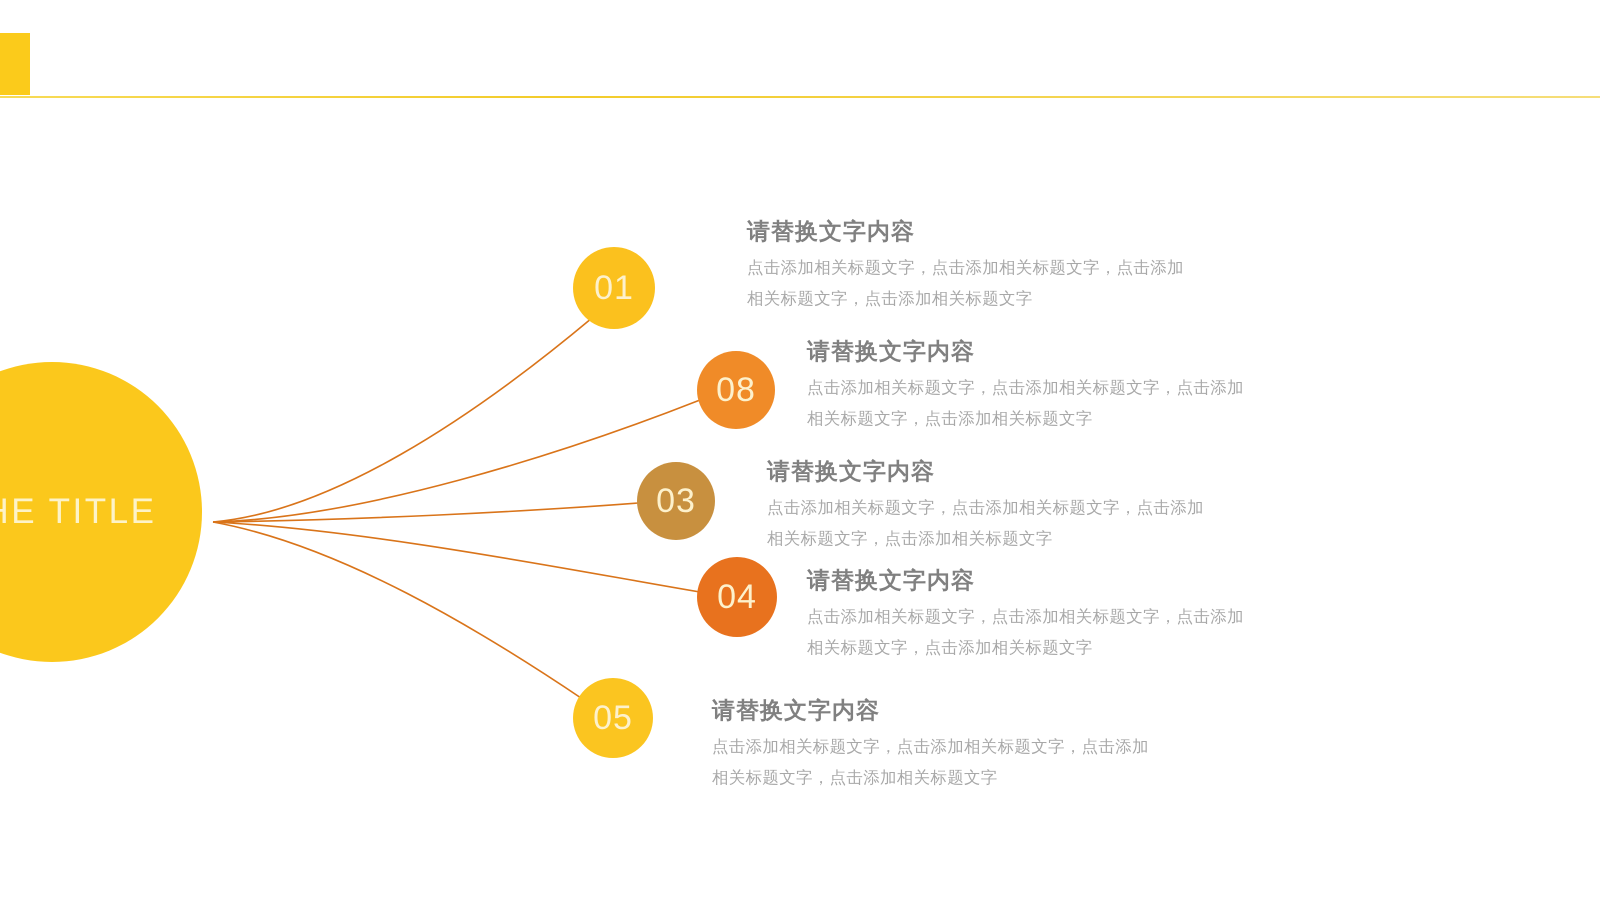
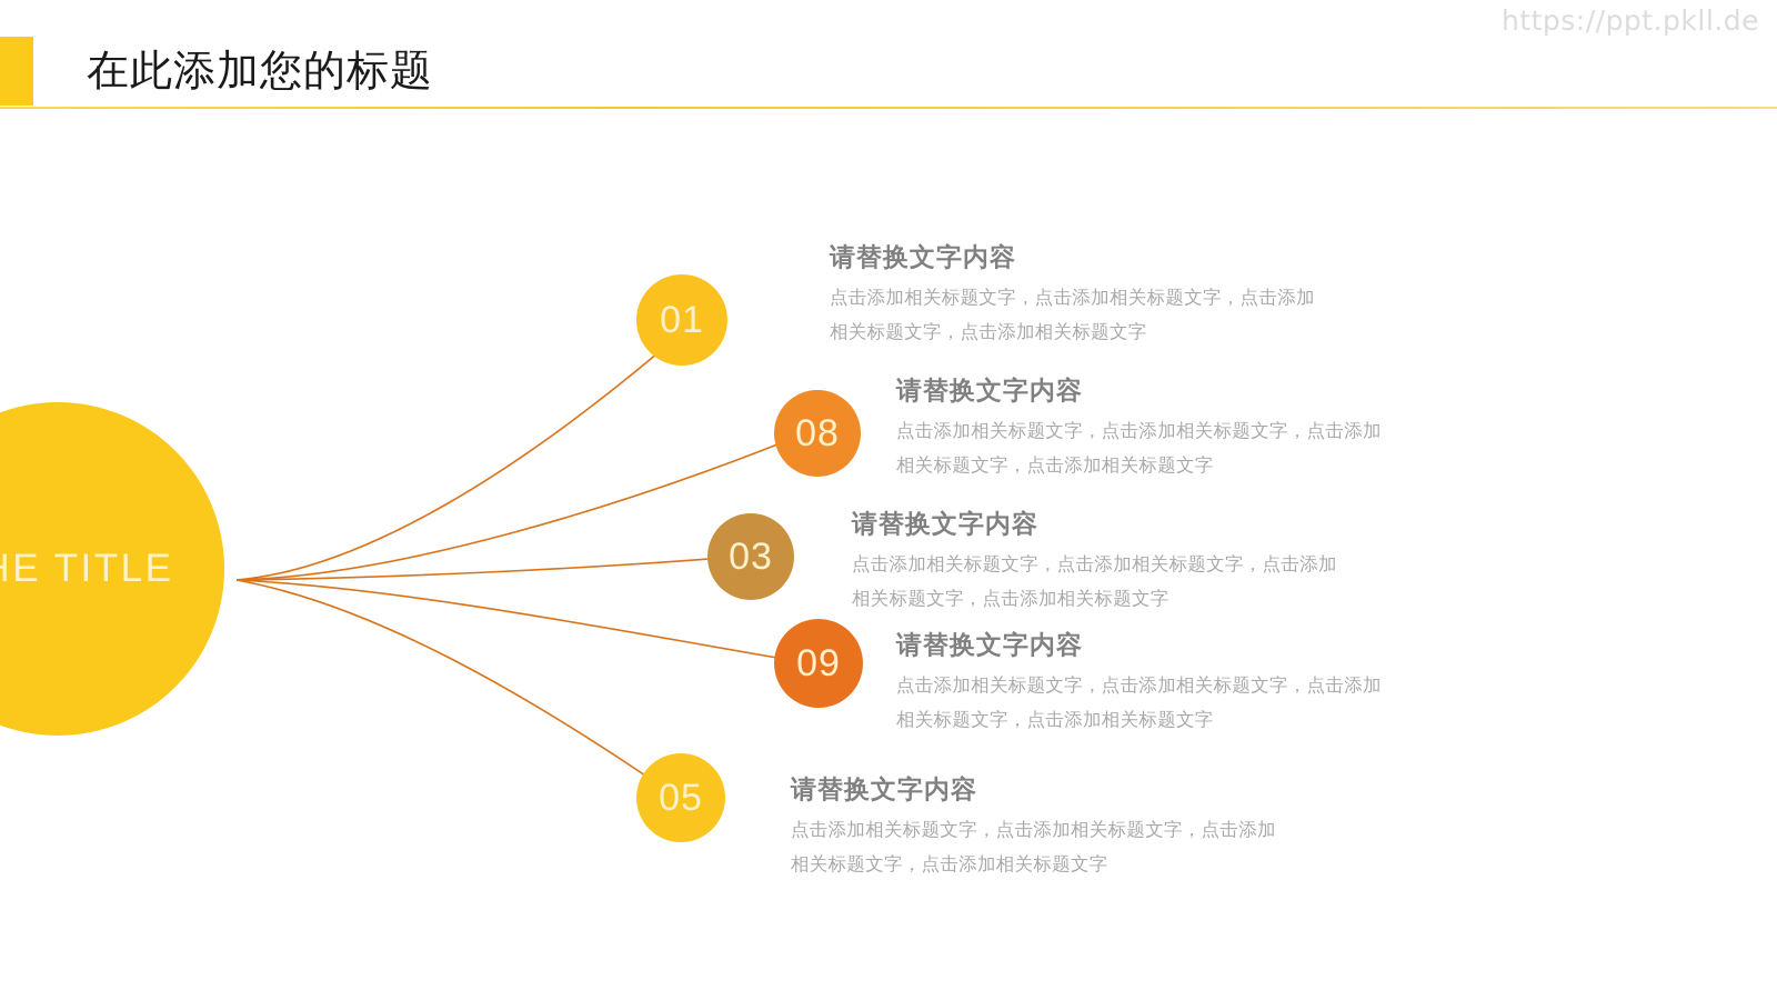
+ https://ppt.pkll.de
+ 在此添加您的标题
  E TITLE
  01
  请替换文字内容
  点击添加相关标题文字，点击添加相关标题文字，点击添加相关标题文字，点击添加相关标题文字
  08
  请替换文字内容
  点击添加相关标题文字，点击添加相关标题文字，点击添加相关标题文字，点击添加相关标题文字
  03
  请替换文字内容
  点击添加相关标题文字，点击添加相关标题文字，点击添加相关标题文字，点击添加相关标题文字
- 04
+ 09
  请替换文字内容
  点击添加相关标题文字，点击添加相关标题文字，点击添加相关标题文字，点击添加相关标题文字
  05
  请替换文字内容
  点击添加相关标题文字，点击添加相关标题文字，点击添加相关标题文字，点击添加相关标题文字
